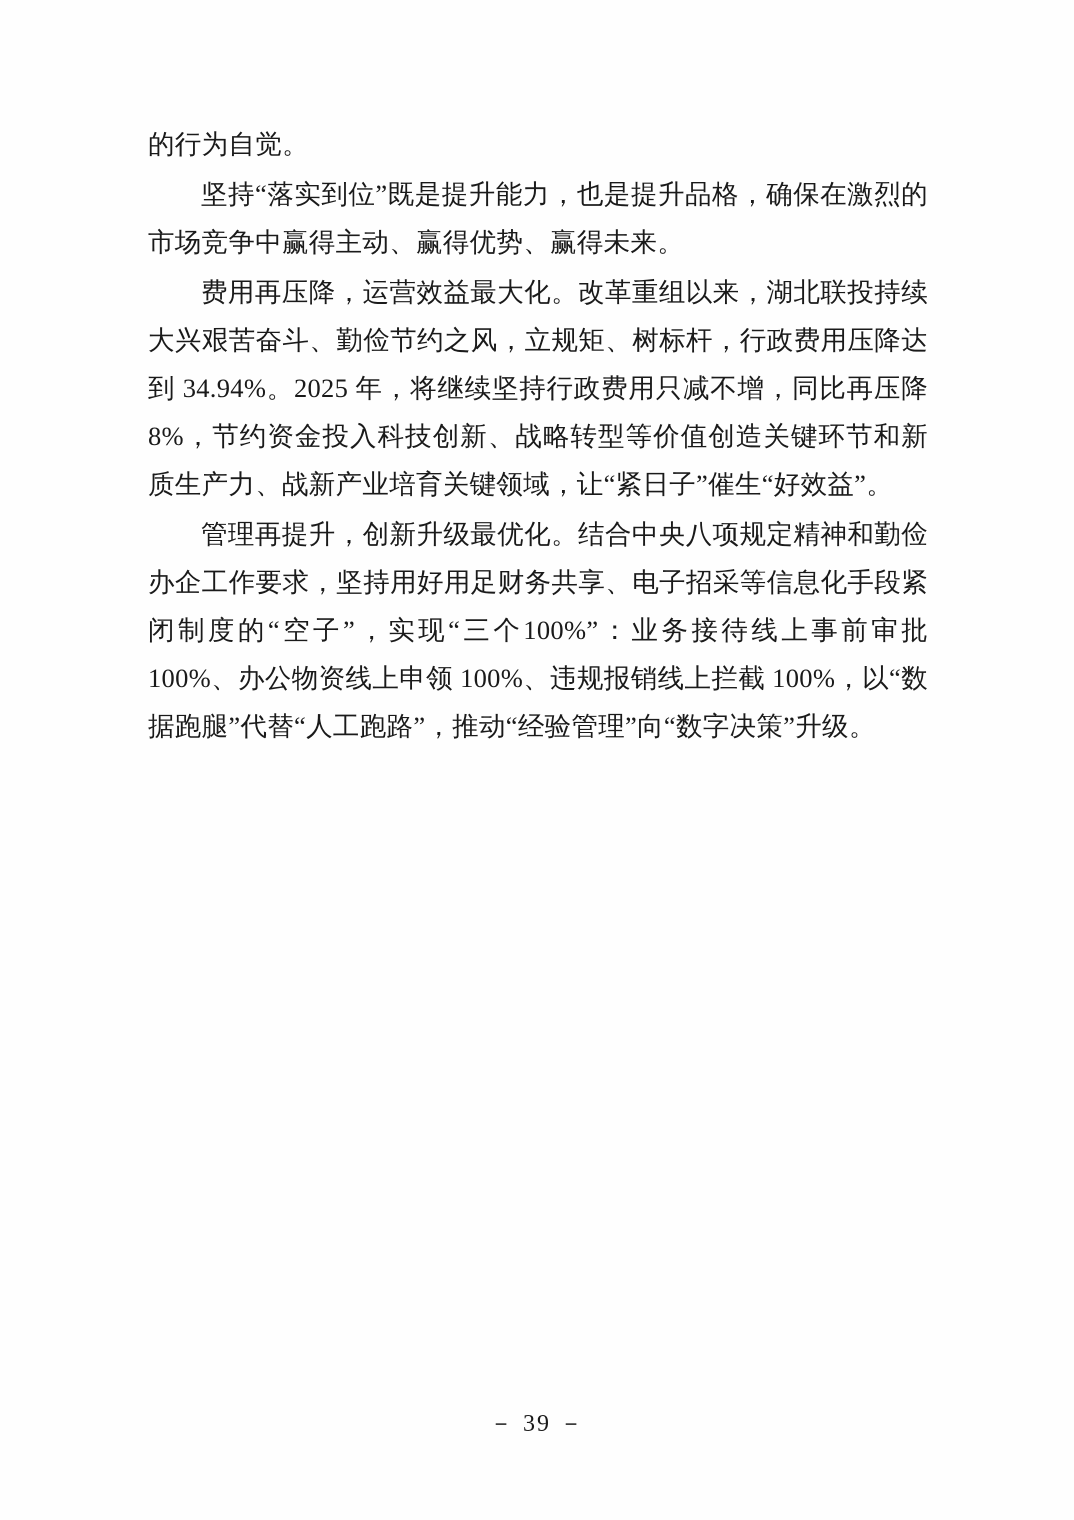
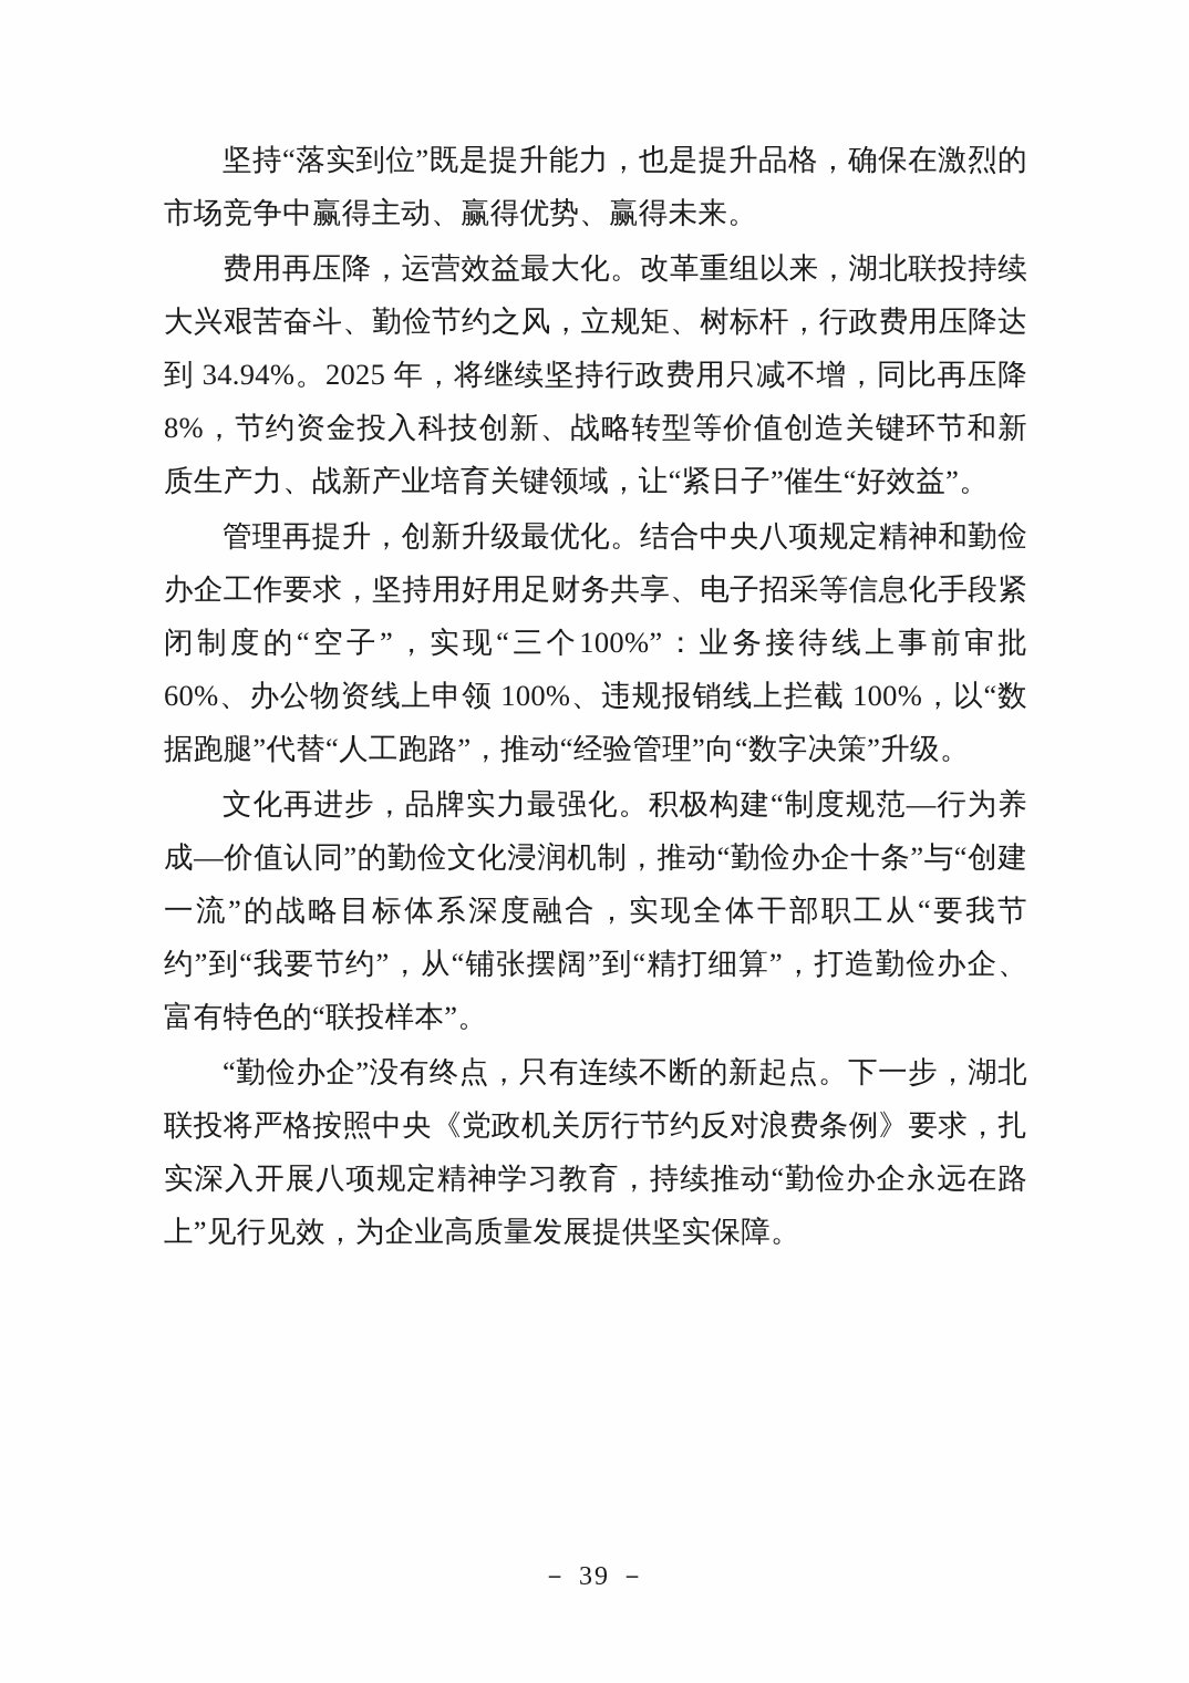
- 的行为自觉。
  坚持“落实到位”既是提升能力，也是提升品格，确保在激烈的市场竞争中赢得主动、赢得优势、赢得未来。
  费用再压降，运营效益最大化。改革重组以来，湖北联投持续大兴艰苦奋斗、勤俭节约之风，立规矩、树标杆，行政费用压降达到 34.94%。2025 年，将继续坚持行政费用只减不增，同比再压降 8%，节约资金投入科技创新、战略转型等价值创造关键环节和新质生产力、战新产业培育关键领域，让“紧日子”催生“好效益”。
- 管理再提升，创新升级最优化。结合中央八项规定精神和勤俭办企工作要求，坚持用好用足财务共享、电子招采等信息化手段紧闭制度的“空子”，实现“三个100%”：业务接待线上事前审批 100%、办公物资线上申领 100%、违规报销线上拦截 100%，以“数据跑腿”代替“人工跑路”，推动“经验管理”向“数字决策”升级。
+ 管理再提升，创新升级最优化。结合中央八项规定精神和勤俭办企工作要求，坚持用好用足财务共享、电子招采等信息化手段紧闭制度的“空子”，实现“三个100%”：业务接待线上事前审批 60%、办公物资线上申领 100%、违规报销线上拦截 100%，以“数据跑腿”代替“人工跑路”，推动“经验管理”向“数字决策”升级。
+ 文化再进步，品牌实力最强化。积极构建“制度规范—行为养成—价值认同”的勤俭文化浸润机制，推动“勤俭办企十条”与“创建一流”的战略目标体系深度融合，实现全体干部职工从“要我节约”到“我要节约”，从“铺张摆阔”到“精打细算”，打造勤俭办企、富有特色的“联投样本”。
+ “勤俭办企”没有终点，只有连续不断的新起点。下一步，湖北联投将严格按照中央《党政机关厉行节约反对浪费条例》要求，扎实深入开展八项规定精神学习教育，持续推动“勤俭办企永远在路上”见行见效，为企业高质量发展提供坚实保障。
  － 39 －
